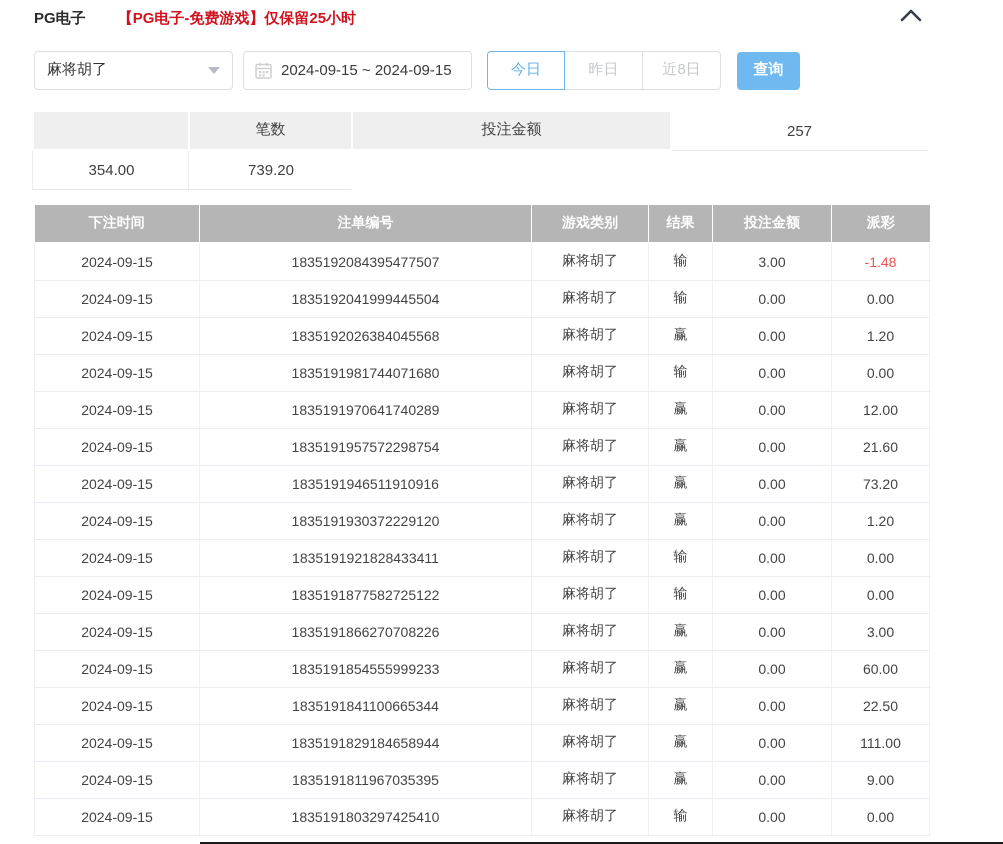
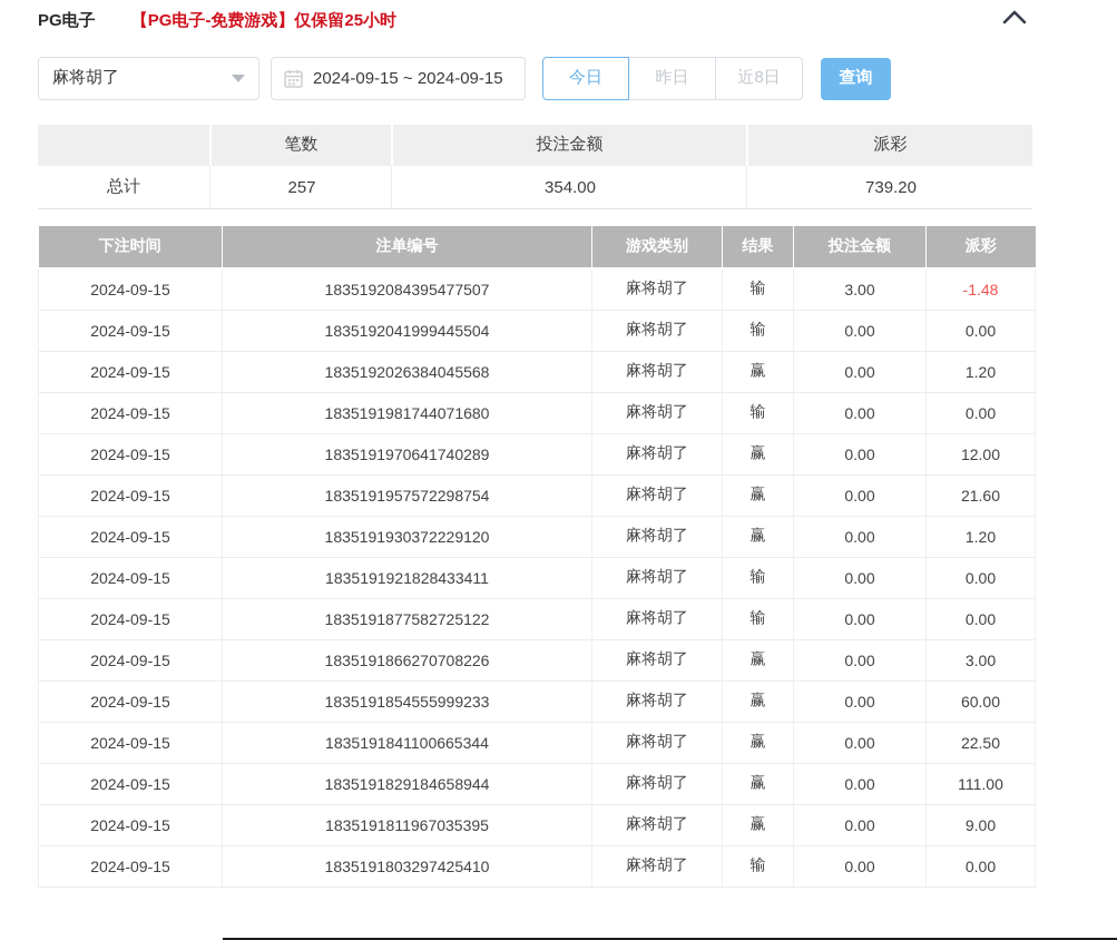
  PG电子
  【PG电子-免费游戏】仅保留25小时
  麻将胡了
  2024-09-15 ~ 2024-09-15
  今日
  昨日
  近8日
  查询
  笔数
  投注金额
+ 派彩
+ 总计
  257
  354.00
  739.20
  下注时间	注单编号	游戏类别	结果	投注金额	派彩
  2024-09-15	1835192084395477507	麻将胡了	输	3.00	-1.48
  2024-09-15	1835192041999445504	麻将胡了	输	0.00	0.00
  2024-09-15	1835192026384045568	麻将胡了	赢	0.00	1.20
  2024-09-15	1835191981744071680	麻将胡了	输	0.00	0.00
  2024-09-15	1835191970641740289	麻将胡了	赢	0.00	12.00
  2024-09-15	1835191957572298754	麻将胡了	赢	0.00	21.60
- 2024-09-15	1835191946511910916	麻将胡了	赢	0.00	73.20
  2024-09-15	1835191930372229120	麻将胡了	赢	0.00	1.20
  2024-09-15	1835191921828433411	麻将胡了	输	0.00	0.00
  2024-09-15	1835191877582725122	麻将胡了	输	0.00	0.00
  2024-09-15	1835191866270708226	麻将胡了	赢	0.00	3.00
  2024-09-15	1835191854555999233	麻将胡了	赢	0.00	60.00
  2024-09-15	1835191841100665344	麻将胡了	赢	0.00	22.50
  2024-09-15	1835191829184658944	麻将胡了	赢	0.00	111.00
  2024-09-15	1835191811967035395	麻将胡了	赢	0.00	9.00
  2024-09-15	1835191803297425410	麻将胡了	输	0.00	0.00
